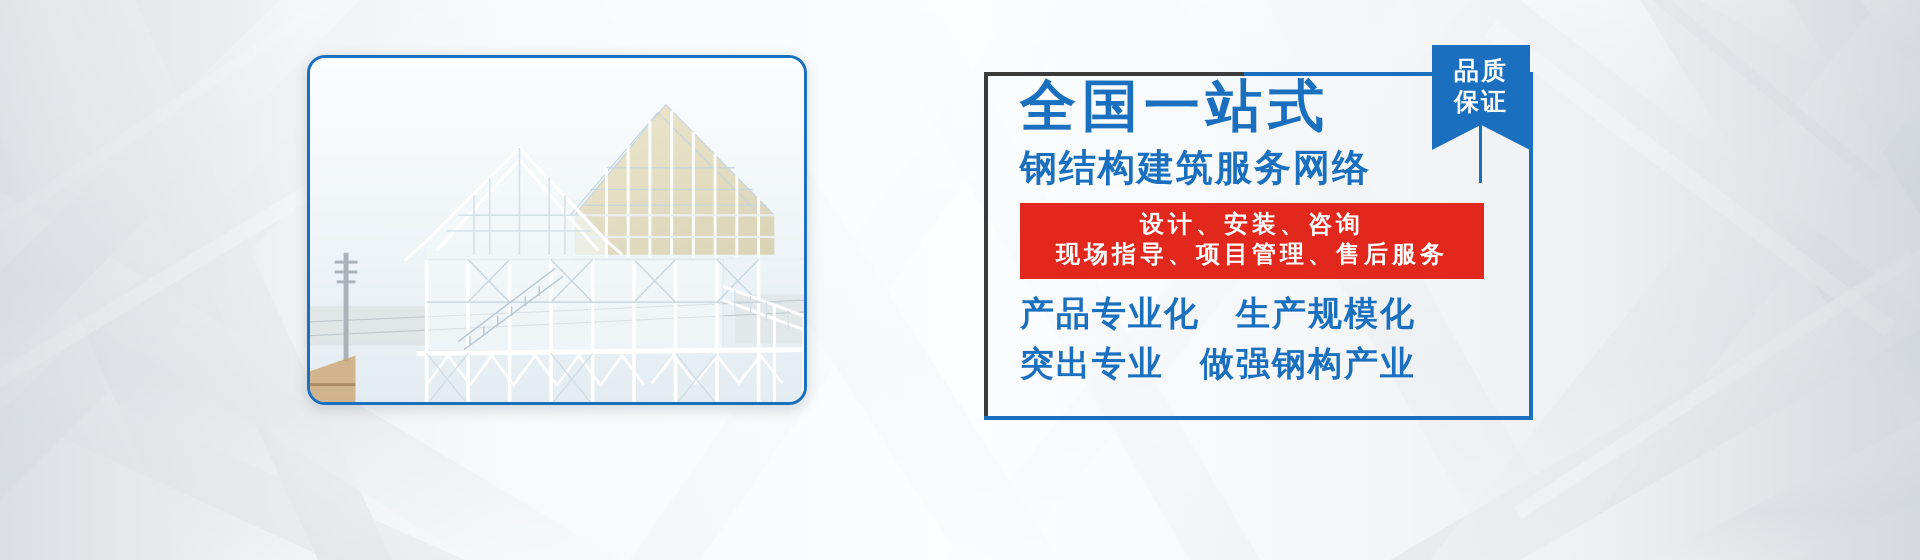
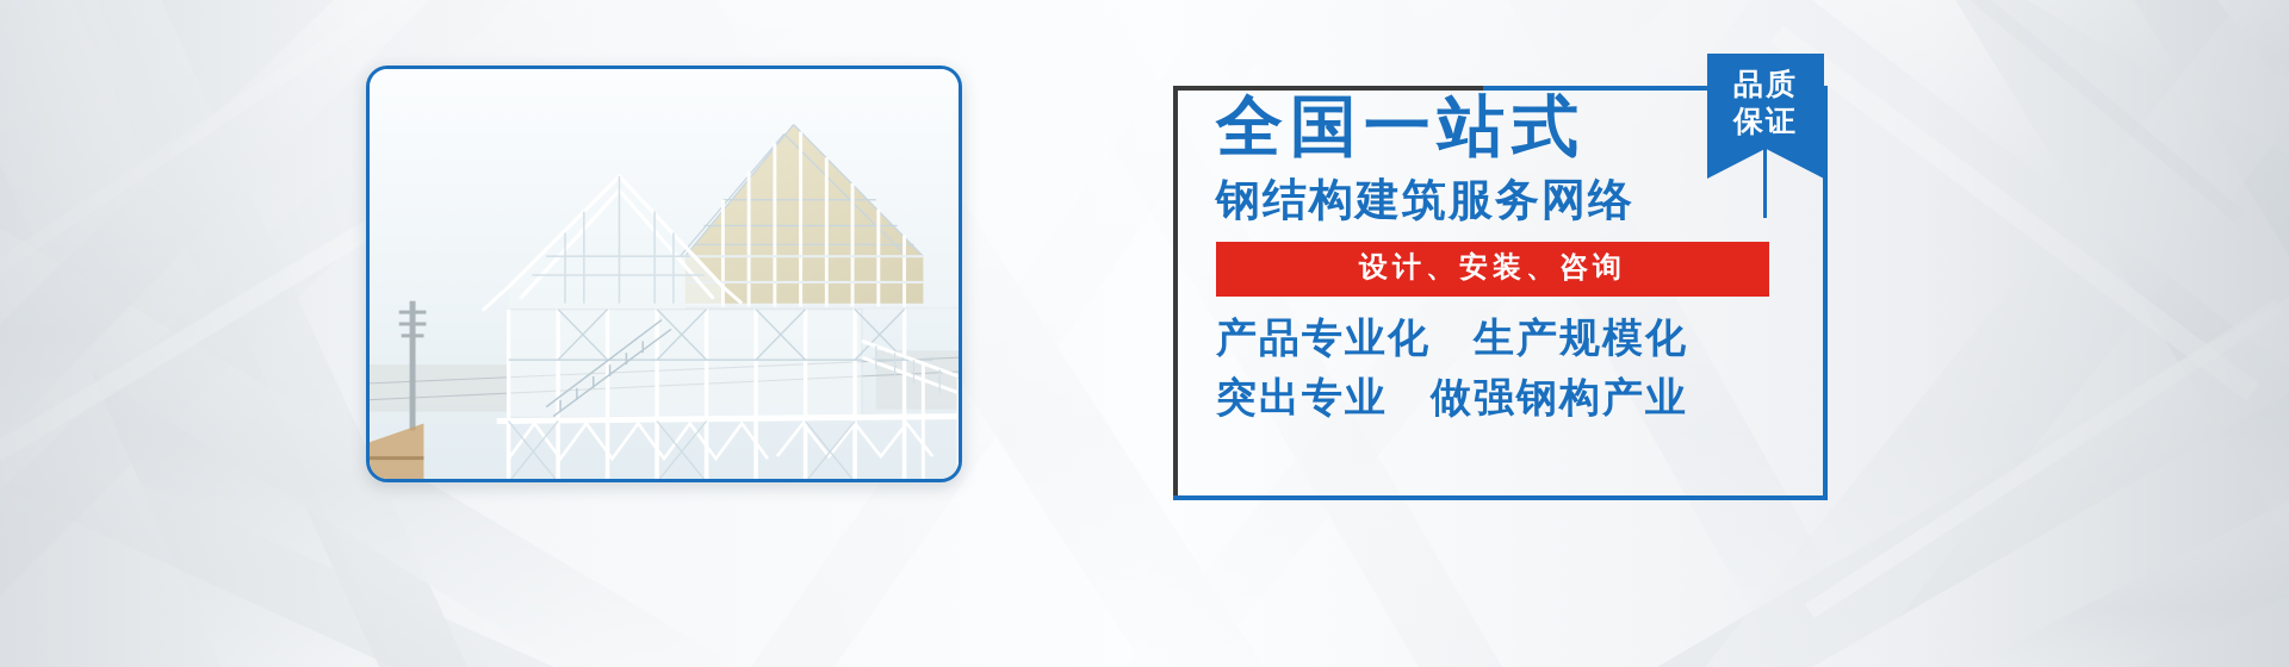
  全国一站式
  钢结构建筑服务网络
  设计、安装、咨询
- 现场指导、项目管理、售后服务
  产品专业化 生产规模化
  突出专业 做强钢构产业
  品质
  保证
